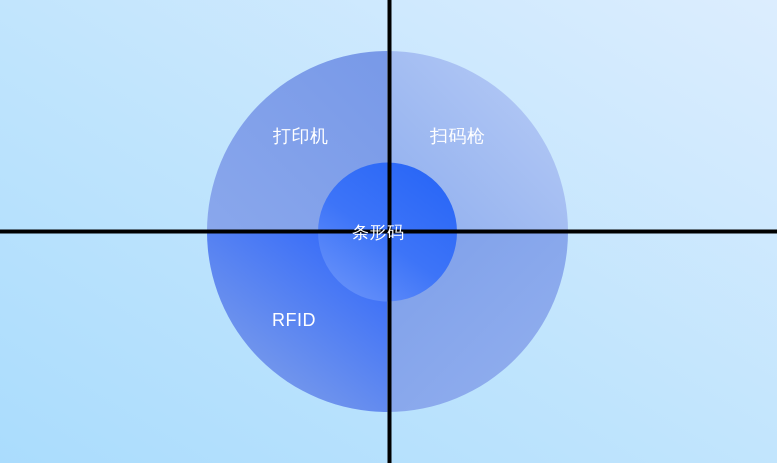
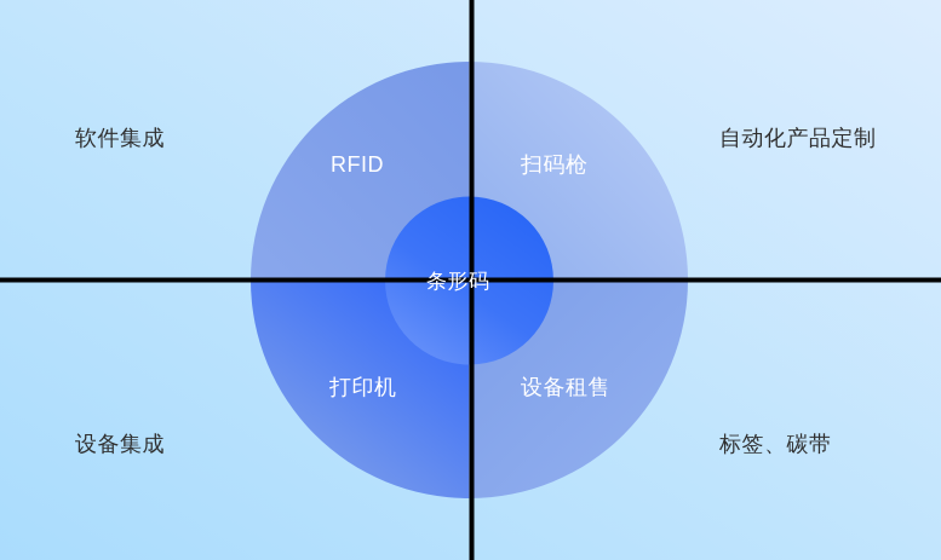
+ 软件集成
+ 自动化产品定制
+ 设备集成
+ 标签、碳带
- 打印机
+ RFID
  扫码枪
- RFID
+ 打印机
+ 设备租售
  条形码
